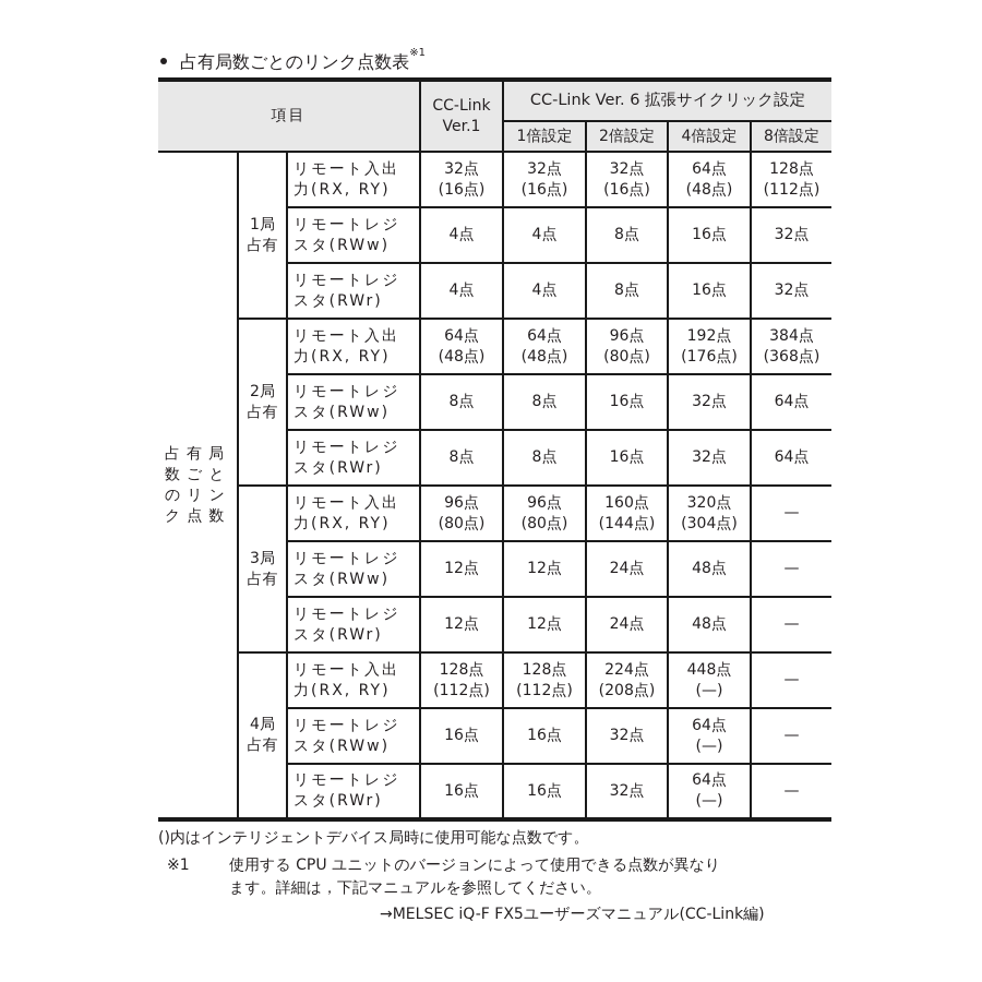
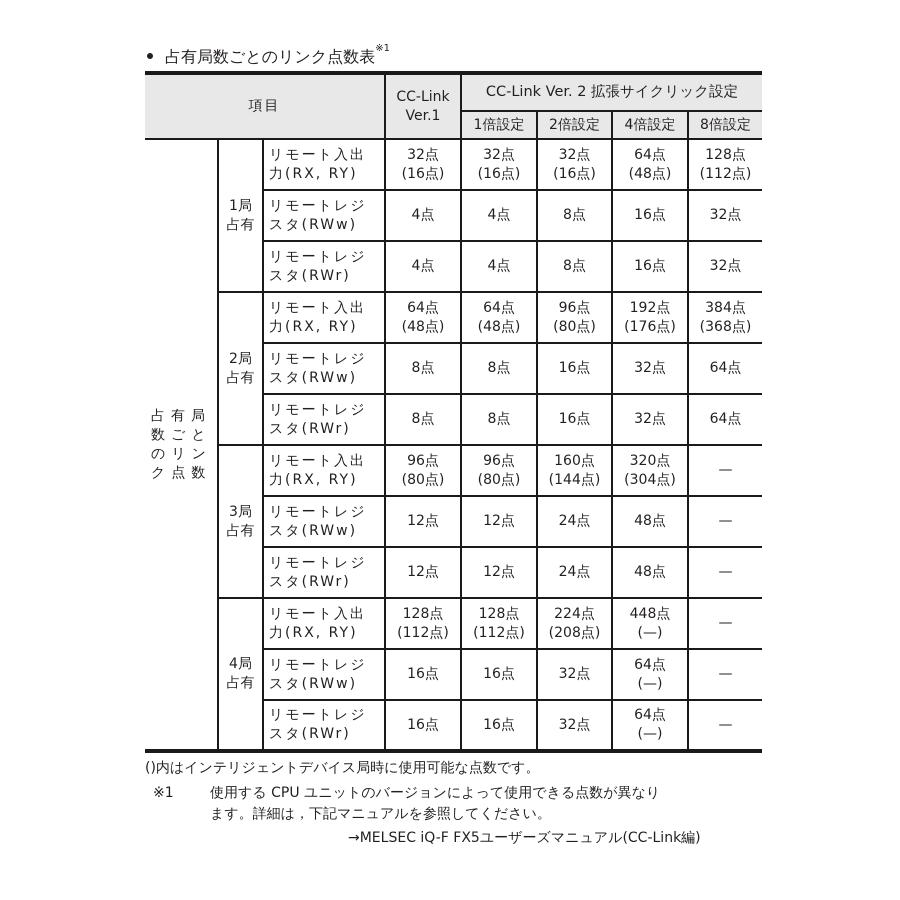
  占有局数ごとのリンク点数表※1
- 項目	CC-Link Ver.1	CC-Link Ver. 6 拡張サイクリック設定
+ 項目	CC-Link Ver.1	CC-Link Ver. 2 拡張サイクリック設定
  1倍設定	2倍設定	4倍設定	8倍設定
  占有局数ごとのリンク点数	1局占有	リモート入出力(RX, RY)	32点(16点)	32点(16点)	32点(16点)	64点(48点)	128点(112点)
  リモートレジスタ(RWw)	4点	4点	8点	16点	32点
  リモートレジスタ(RWr)	4点	4点	8点	16点	32点
  2局占有	リモート入出力(RX, RY)	64点(48点)	64点(48点)	96点(80点)	192点(176点)	384点(368点)
  リモートレジスタ(RWw)	8点	8点	16点	32点	64点
  リモートレジスタ(RWr)	8点	8点	16点	32点	64点
  3局占有	リモート入出力(RX, RY)	96点(80点)	96点(80点)	160点(144点)	320点(304点)	—
  リモートレジスタ(RWw)	12点	12点	24点	48点	—
  リモートレジスタ(RWr)	12点	12点	24点	48点	—
  4局占有	リモート入出力(RX, RY)	128点(112点)	128点(112点)	224点(208点)	448点(—)	—
  リモートレジスタ(RWw)	16点	16点	32点	64点(—)	—
  リモートレジスタ(RWr)	16点	16点	32点	64点(—)	—
  ()内はインテリジェントデバイス局時に使用可能な点数です。
  ※1
  使用する CPU ユニットのバージョンによって使用できる点数が異なり
  ます。詳細は，下記マニュアルを参照してください。
  →MELSEC iQ-F FX5ユーザーズマニュアル(CC-Link編)
